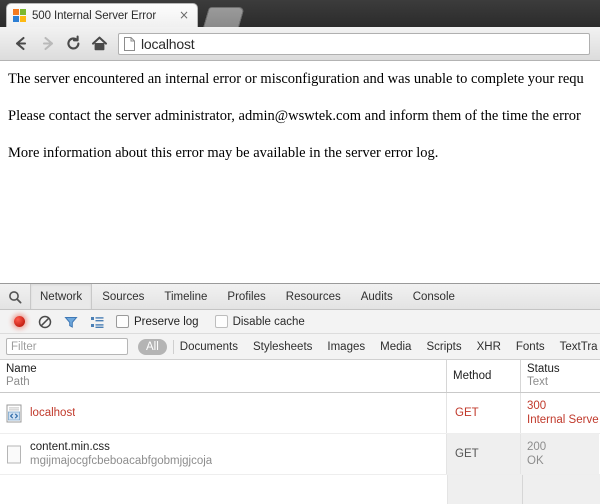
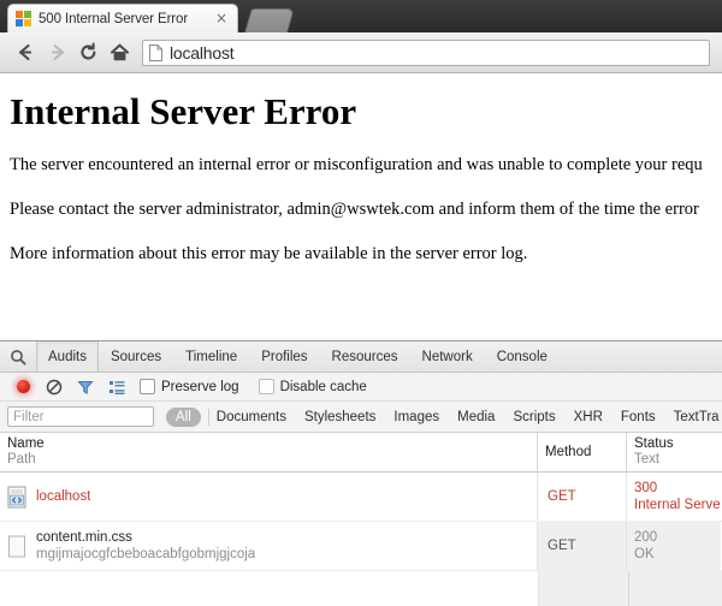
  500 Internal Server Error
  ×
  localhost
+ Internal Server Error
  The server encountered an internal error or misconfiguration and was unable to complete your requ
  Please contact the server administrator, admin@wswtek.com and inform them of the time the error
  More information about this error may be available in the server error log.
- Network
+ Audits
  Sources
  Timeline
  Profiles
  Resources
- Audits
+ Network
  Console
  Preserve log
  Disable cache
  Filter
  All
  Documents
  Stylesheets
  Images
  Media
  Scripts
  XHR
  Fonts
  TextTra
  Name
  Path
  Method
  Status
  Text
  localhost
  GET
  300
  Internal Serve
  content.min.css
  mgijmajocgfcbeboacabfgobmjgjcoja
  GET
  200
  OK
